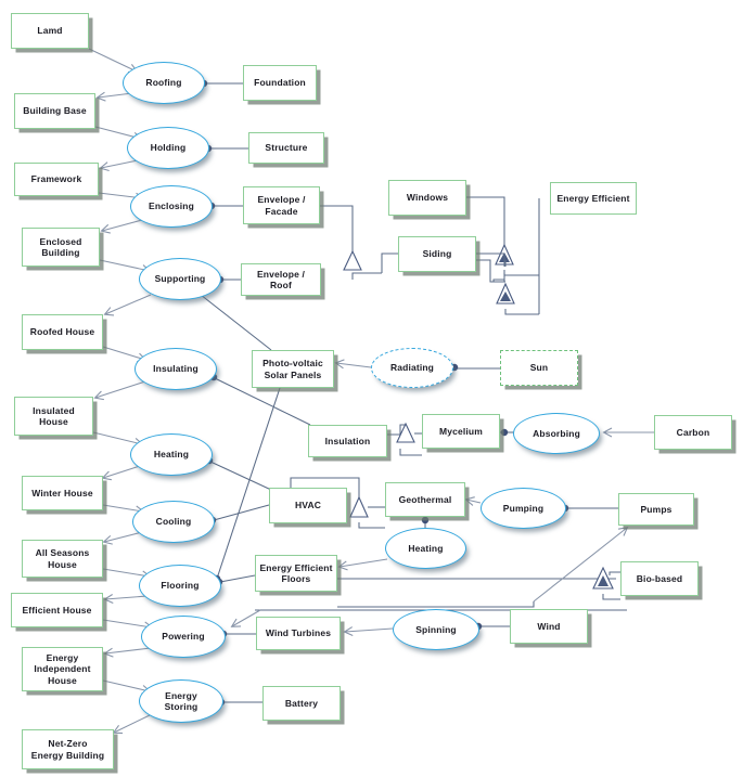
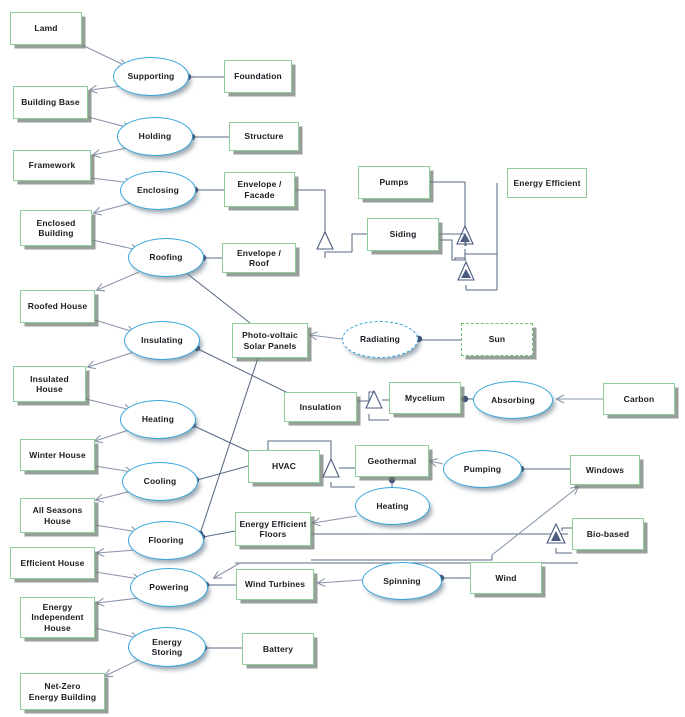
  Lamd
  Building Base
  Framework
  Enclosed
  Building
  Roofed House
  Insulated
  House
  Winter House
  All Seasons
  House
  Efficient House
  Energy
  Independent
  House
  Net-Zero
  Energy Building
  Foundation
  Structure
  Envelope /
  Facade
  Envelope / Roof
- Windows
+ Pumps
  Siding
  Energy Efficient
  Photo-voltaic
  Solar Panels
  Sun
  Insulation
  Mycelium
  Carbon
  HVAC
  Geothermal
- Pumps
+ Windows
  Energy Efficient
  Floors
  Bio-based
  Wind Turbines
  Wind
  Battery
- Roofing
+ Supporting
  Holding
  Enclosing
- Supporting
+ Roofing
  Insulating
  Heating
  Cooling
  Flooring
  Powering
  Energy
  Storing
  Radiating
  Absorbing
  Pumping
  Heating
  Spinning
